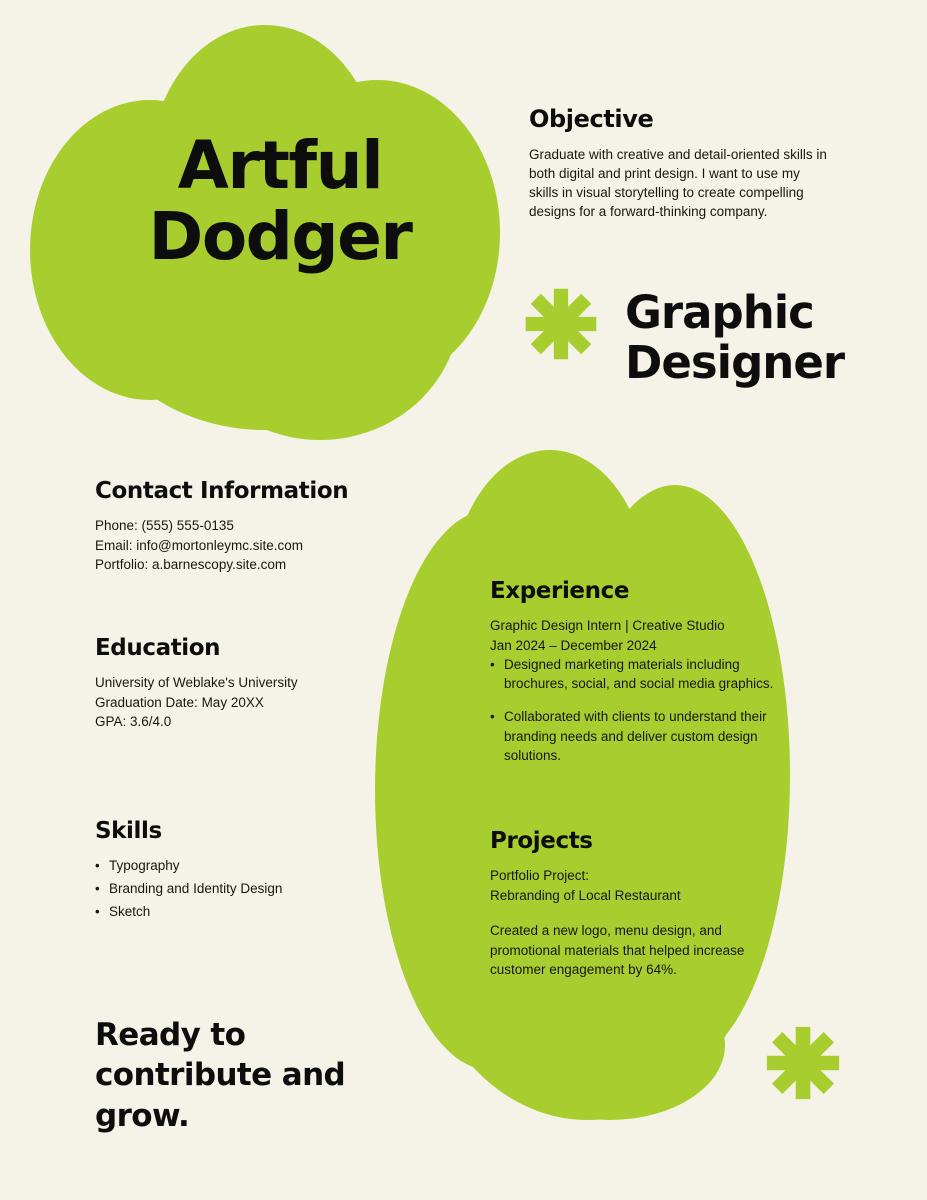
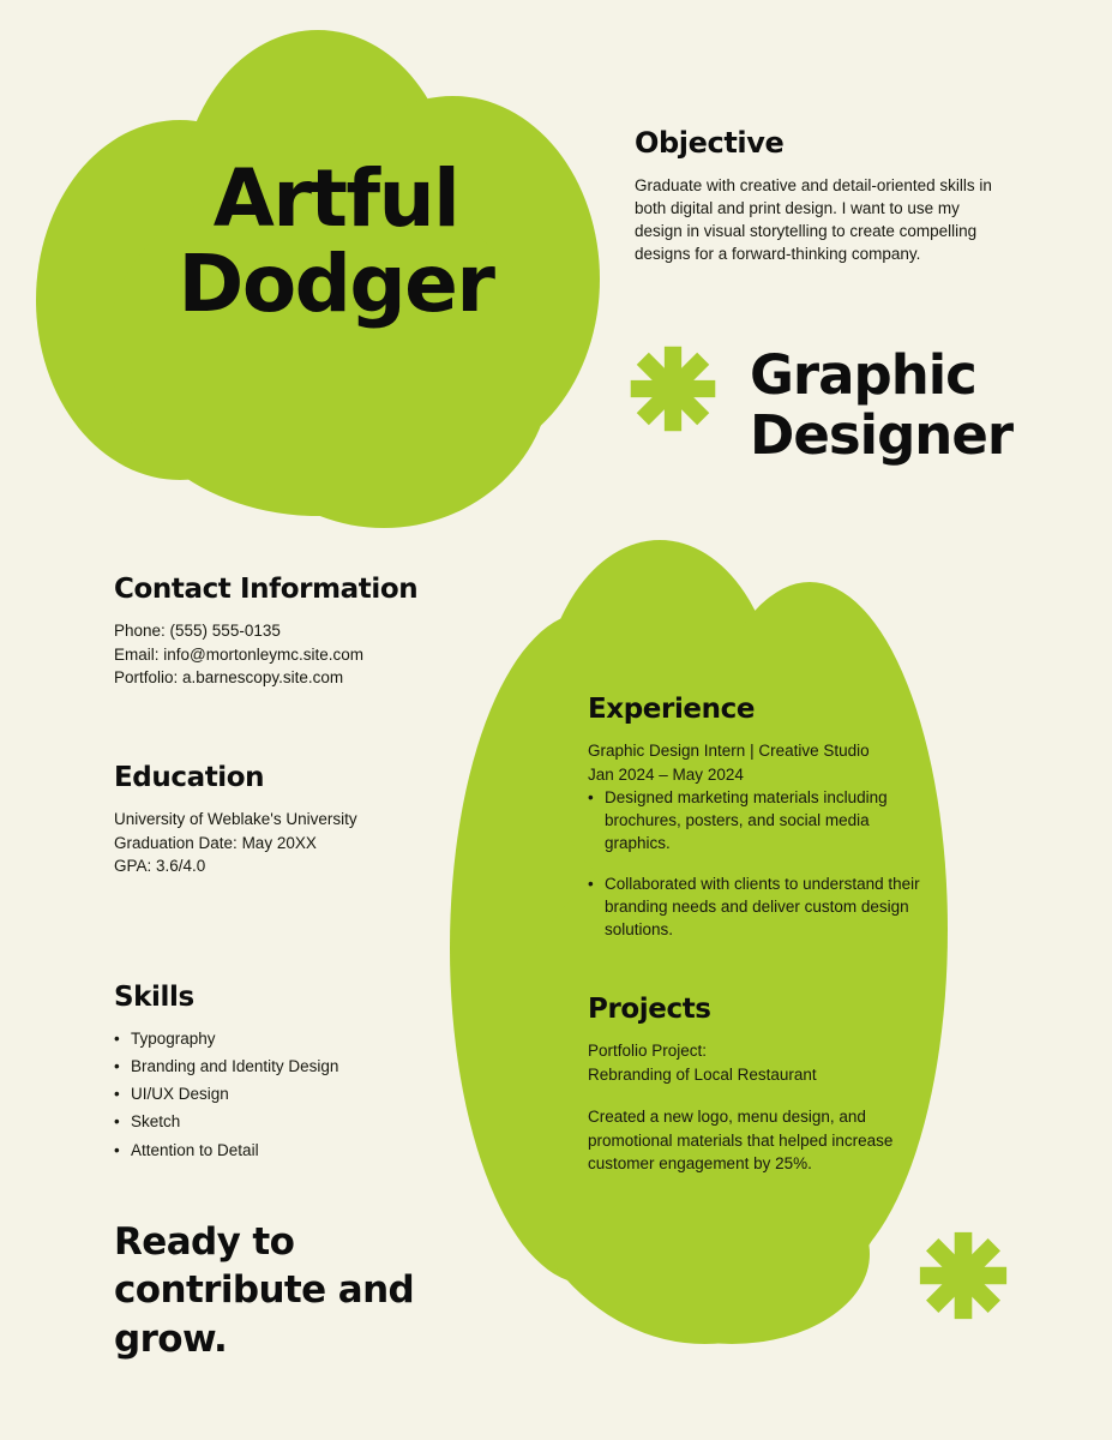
  Artful
  Dodger
  Objective
- Graduate with creative and detail-oriented skills in both digital and print design. I want to use my skills in visual storytelling to create compelling designs for a forward-thinking company.
+ Graduate with creative and detail-oriented skills in both digital and print design. I want to use my design in visual storytelling to create compelling designs for a forward-thinking company.
  Graphic
  Designer
  Contact Information
  Phone: (555) 555-0135
  Email: info@mortonleymc.site.com
  Portfolio: a.barnescopy.site.com
  Education
  University of Weblake's University
  Graduation Date: May 20XX
  GPA: 3.6/4.0
  Skills
  Typography
  Branding and Identity Design
+ UI/UX Design
  Sketch
+ Attention to Detail
  Experience
  Graphic Design Intern | Creative Studio
- Jan 2024 – December 2024
+ Jan 2024 – May 2024
- Designed marketing materials including brochures, social, and social media graphics.
+ Designed marketing materials including brochures, posters, and social media graphics.
  Collaborated with clients to understand their branding needs and deliver custom design solutions.
  Projects
  Portfolio Project:
  Rebranding of Local Restaurant
- Created a new logo, menu design, and promotional materials that helped increase customer engagement by 64%.
+ Created a new logo, menu design, and promotional materials that helped increase customer engagement by 25%.
  Ready to
  contribute and grow.
